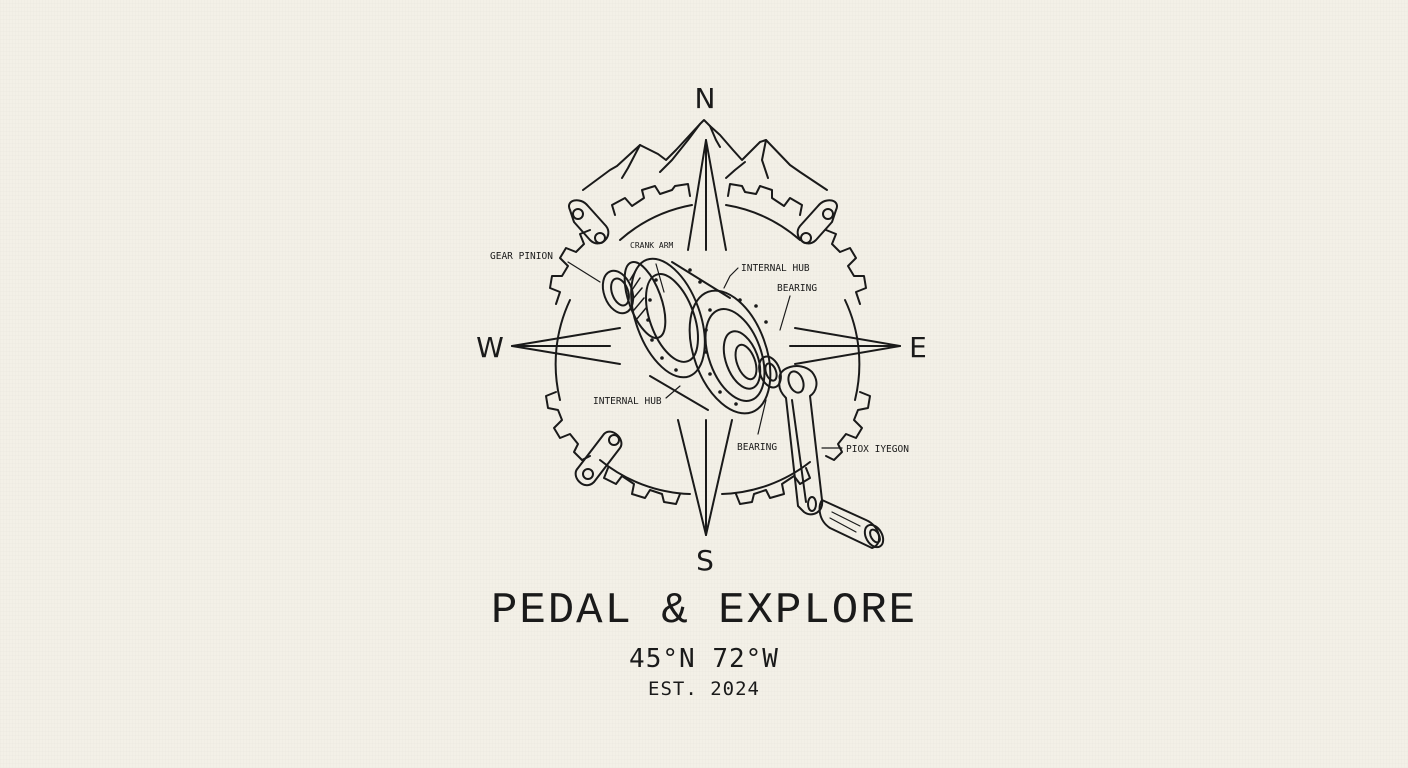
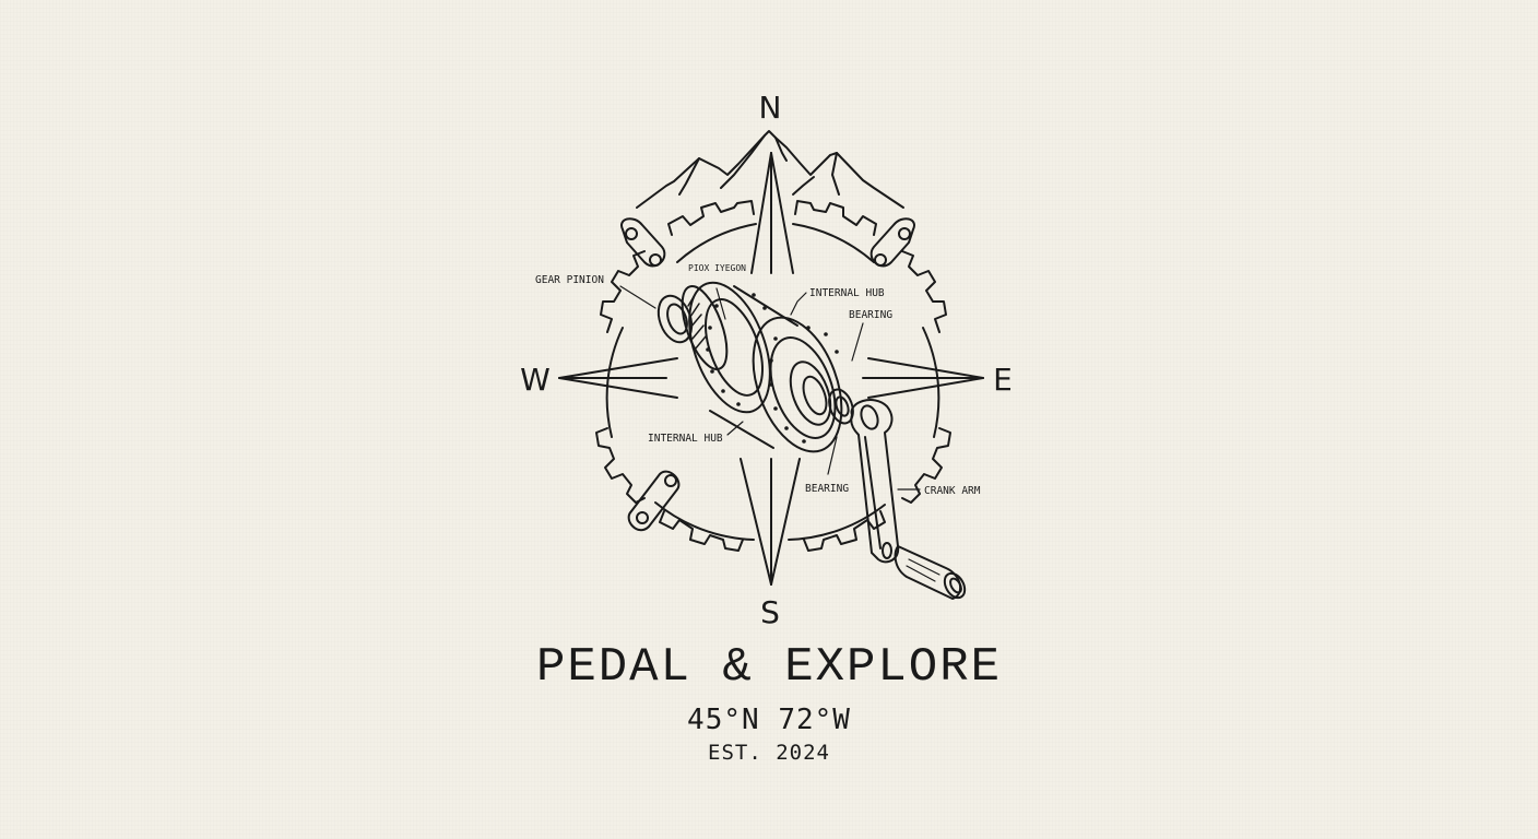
  N
  E
  S
  W
  GEAR PINION
- CRANK ARM
+ PIOX IYEGON
  INTERNAL HUB
  BEARING
  INTERNAL HUB
  BEARING
- PIOX IYEGON
+ CRANK ARM
  PEDAL & EXPLORE
  45°N 72°W
  EST. 2024
